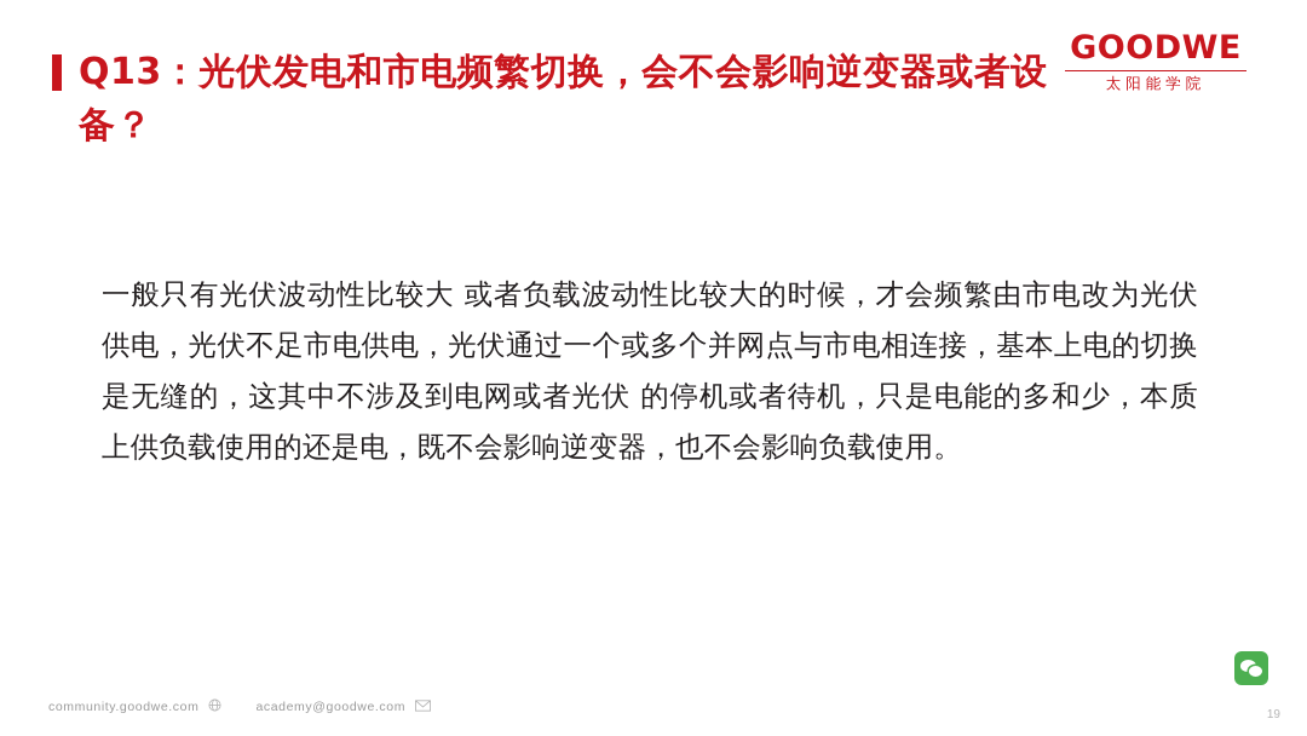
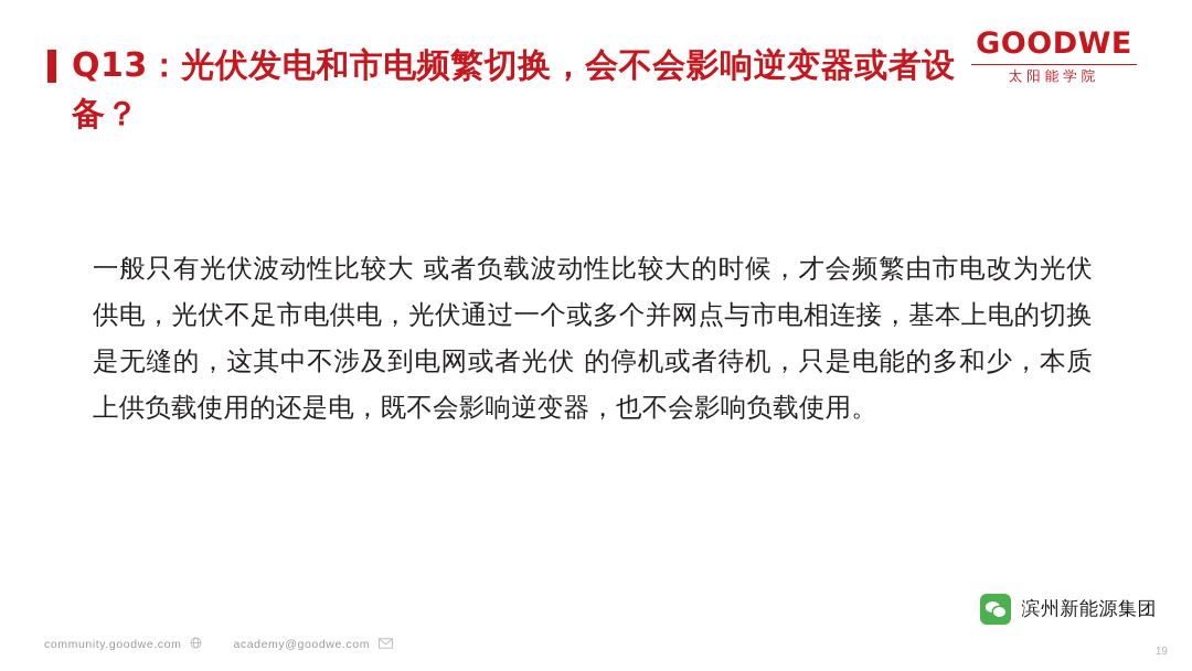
  GOODWE
  太阳能学院
  Q13：光伏发电和市电频繁切换，会不会影响逆变器或者设备？
  一般只有光伏波动性比较大 或者负载波动性比较大的时候，才会频繁由市电改为光伏供电，光伏不足市电供电，光伏通过一个或多个并网点与市电相连接，基本上电的切换是无缝的，这其中不涉及到电网或者光伏 的停机或者待机，只是电能的多和少，本质上供负载使用的还是电，既不会影响逆变器，也不会影响负载使用。
  community.goodwe.com
  academy@goodwe.com
+ 滨州新能源集团
  19
